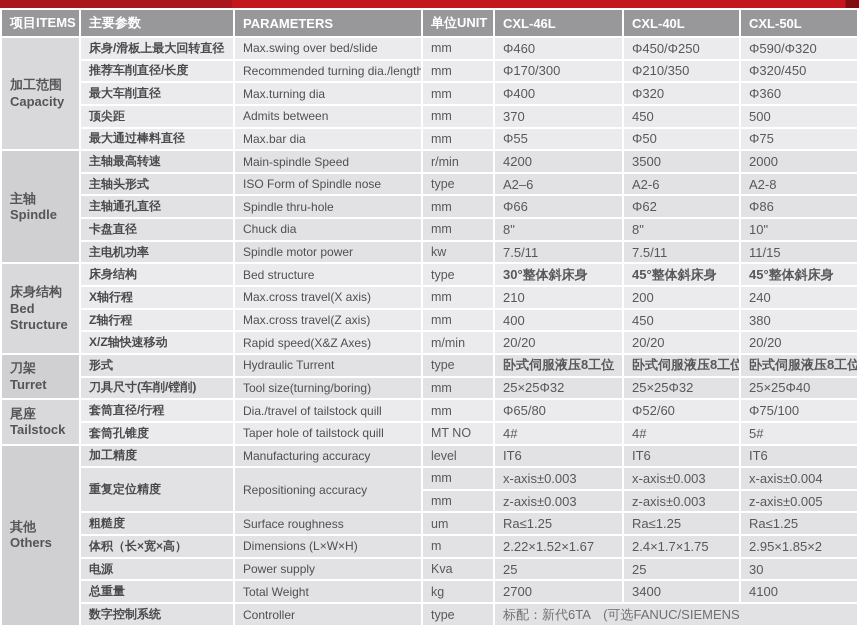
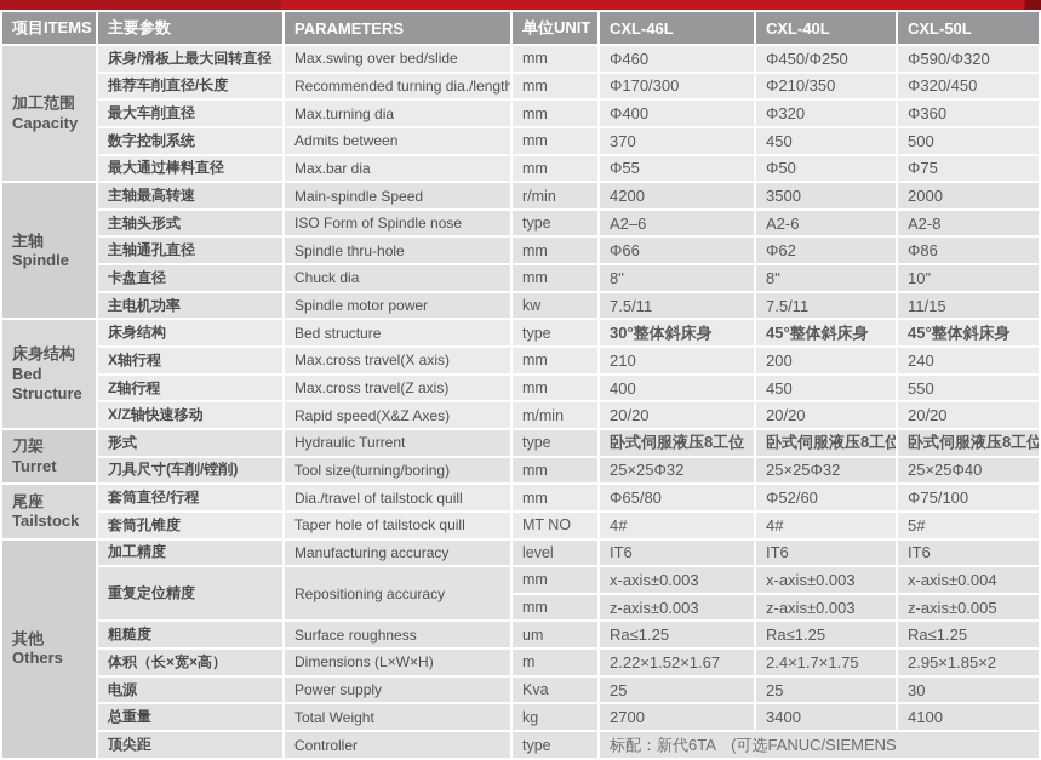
  项目ITEMS	主要参数	PARAMETERS	单位UNIT	CXL-46L	CXL-40L	CXL-50L
  加工范围Capacity	床身/滑板上最大回转直径	Max.swing over bed/slide	mm	Φ460	Φ450/Φ250	Φ590/Φ320
  推荐车削直径/长度	Recommended turning dia./length	mm	Φ170/300	Φ210/350	Φ320/450
  最大车削直径	Max.turning dia	mm	Φ400	Φ320	Φ360
- 顶尖距	Admits between	mm	370	450	500
+ 数字控制系统	Admits between	mm	370	450	500
  最大通过棒料直径	Max.bar dia	mm	Φ55	Φ50	Φ75
  主轴Spindle	主轴最高转速	Main-spindle Speed	r/min	4200	3500	2000
  主轴头形式	ISO Form of Spindle nose	type	A2–6	A2-6	A2-8
  主轴通孔直径	Spindle thru-hole	mm	Φ66	Φ62	Φ86
  卡盘直径	Chuck dia	mm	8"	8"	10"
  主电机功率	Spindle motor power	kw	7.5/11	7.5/11	11/15
  床身结构Bed Structure	床身结构	Bed structure	type	30°整体斜床身	45°整体斜床身	45°整体斜床身
  X轴行程	Max.cross travel(X axis)	mm	210	200	240
- Z轴行程	Max.cross travel(Z axis)	mm	400	450	380
+ Z轴行程	Max.cross travel(Z axis)	mm	400	450	550
  X/Z轴快速移动	Rapid speed(X&Z Axes)	m/min	20/20	20/20	20/20
  刀架Turret	形式	Hydraulic Turrent	type	卧式伺服液压8工位	卧式伺服液压8工位	卧式伺服液压8工位
  刀具尺寸(车削/镗削)	Tool size(turning/boring)	mm	25×25Φ32	25×25Φ32	25×25Φ40
  尾座Tailstock	套筒直径/行程	Dia./travel of tailstock quill	mm	Φ65/80	Φ52/60	Φ75/100
  套筒孔锥度	Taper hole of tailstock quill	MT NO	4#	4#	5#
  其他Others	加工精度	Manufacturing accuracy	level	IT6	IT6	IT6
  重复定位精度	Repositioning accuracy	mm	x-axis±0.003	x-axis±0.003	x-axis±0.004
  mm	z-axis±0.003	z-axis±0.003	z-axis±0.005
  粗糙度	Surface roughness	um	Ra≤1.25	Ra≤1.25	Ra≤1.25
  体积（长×宽×高）	Dimensions (L×W×H)	m	2.22×1.52×1.67	2.4×1.7×1.75	2.95×1.85×2
  电源	Power supply	Kva	25	25	30
  总重量	Total Weight	kg	2700	3400	4100
- 数字控制系统	Controller	type	标配：新代6TA (可选FANUC/SIEMENS
+ 顶尖距	Controller	type	标配：新代6TA (可选FANUC/SIEMENS
